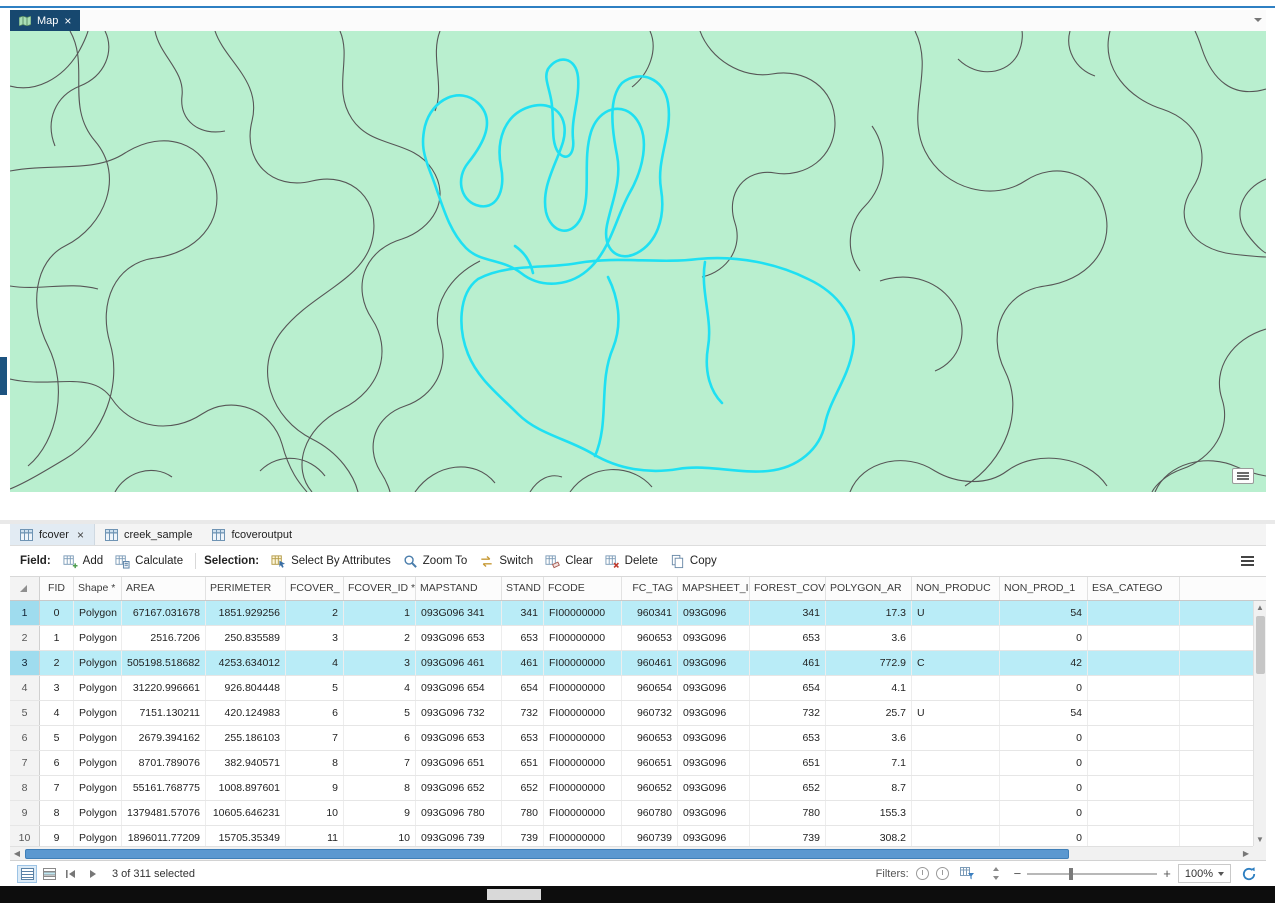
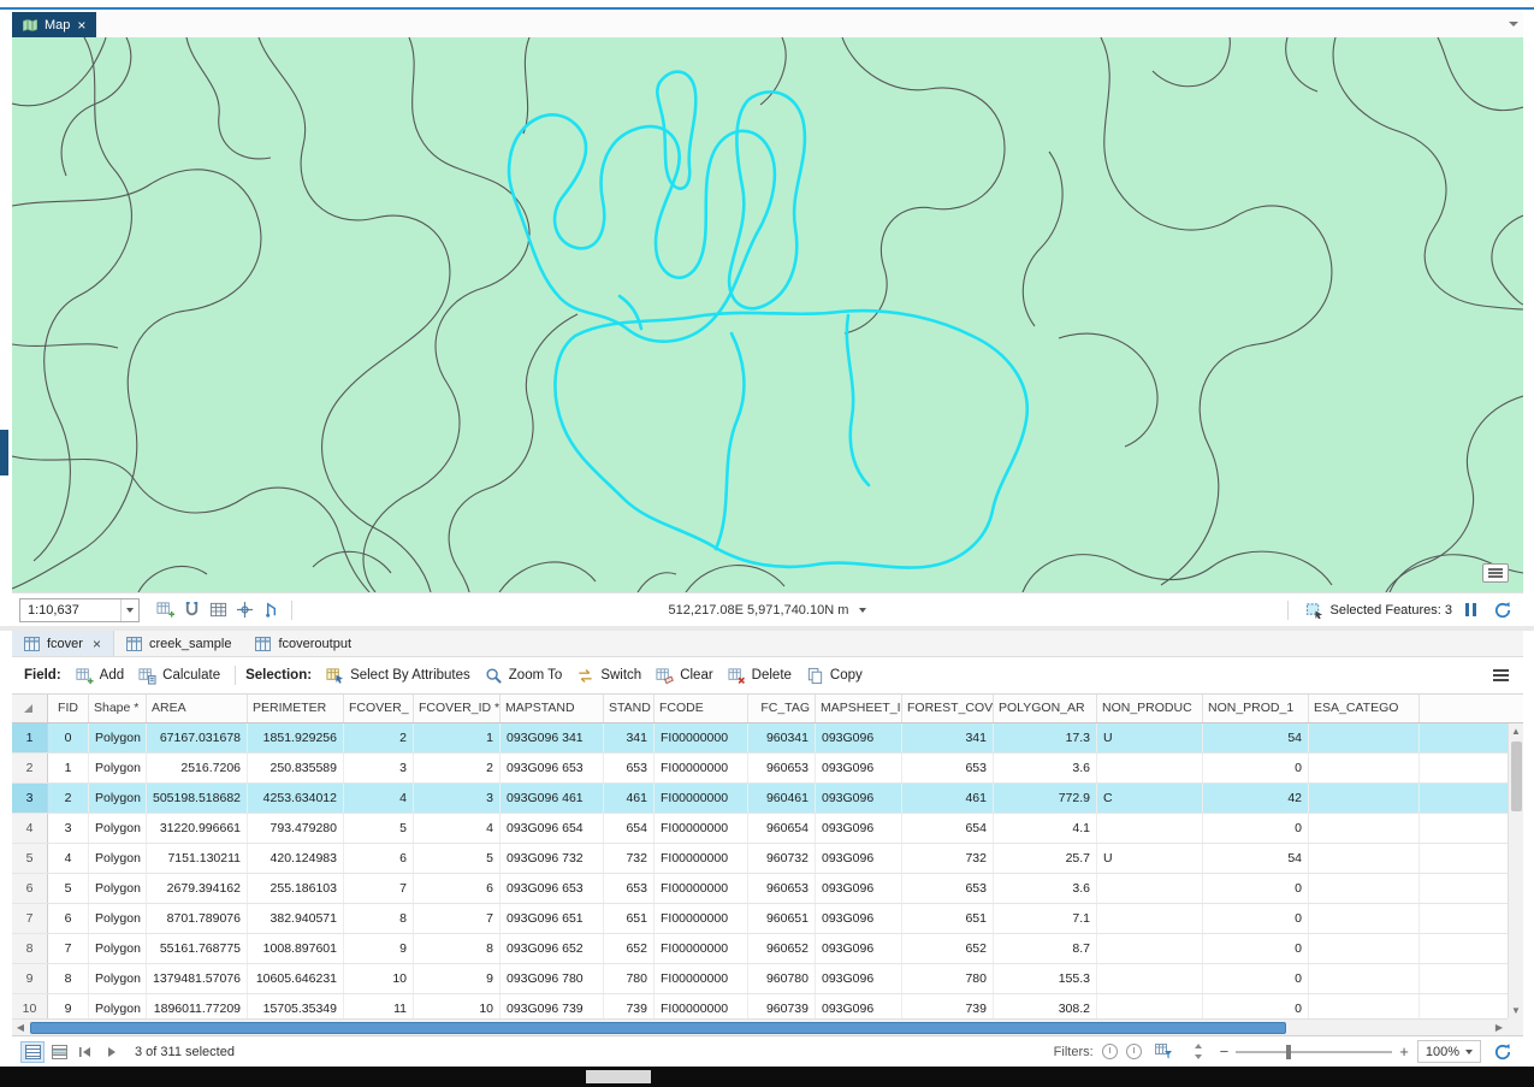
  Map
  ×
+ 1:10,637
+ 512,217.08E 5,971,740.10N m
+ Selected Features: 3
  fcover
  ×
  creek_sample
  fcoveroutput
  Field:
  Add
  Calculate
  Selection:
  Select By Attributes
  Zoom To
  Switch
  Clear
  Delete
  Copy
  FID
  Shape *
  AREA
  PERIMETER
  FCOVER_
  FCOVER_ID *
  MAPSTAND
  STAND
  FCODE
  FC_TAG
  MAPSHEET_I
  FOREST_COV
  POLYGON_AR
  NON_PRODUC
  NON_PROD_1
  ESA_CATEGO
  1
  0
  Polygon
  67167.031678
  1851.929256
  2
  1
  093G096 341
  341
  FI00000000
  960341
  093G096
  341
  17.3
  U
  54
  2
  1
  Polygon
  2516.7206
  250.835589
  3
  2
  093G096 653
  653
  FI00000000
  960653
  093G096
  653
  3.6
  0
  3
  2
  Polygon
  505198.518682
  4253.634012
  4
  3
  093G096 461
  461
  FI00000000
  960461
  093G096
  461
  772.9
  C
  42
  4
  3
  Polygon
  31220.996661
- 926.804448
+ 793.479280
  5
  4
  093G096 654
  654
  FI00000000
  960654
  093G096
  654
  4.1
  0
  5
  4
  Polygon
  7151.130211
  420.124983
  6
  5
  093G096 732
  732
  FI00000000
  960732
  093G096
  732
  25.7
  U
  54
  6
  5
  Polygon
  2679.394162
  255.186103
  7
  6
  093G096 653
  653
  FI00000000
  960653
  093G096
  653
  3.6
  0
  7
  6
  Polygon
  8701.789076
  382.940571
  8
  7
  093G096 651
  651
  FI00000000
  960651
  093G096
  651
  7.1
  0
  8
  7
  Polygon
  55161.768775
  1008.897601
  9
  8
  093G096 652
  652
  FI00000000
  960652
  093G096
  652
  8.7
  0
  9
  8
  Polygon
  1379481.57076
  10605.646231
  10
  9
  093G096 780
  780
  FI00000000
  960780
  093G096
  780
  155.3
  0
  10
  9
  Polygon
  1896011.77209
  15705.35349
  11
  10
  093G096 739
  739
  FI00000000
  960739
  093G096
  739
  308.2
  0
  ▲
  ▼
  ◀
  ▶
  3 of 311 selected
  Filters:
  −
  +
  100%
